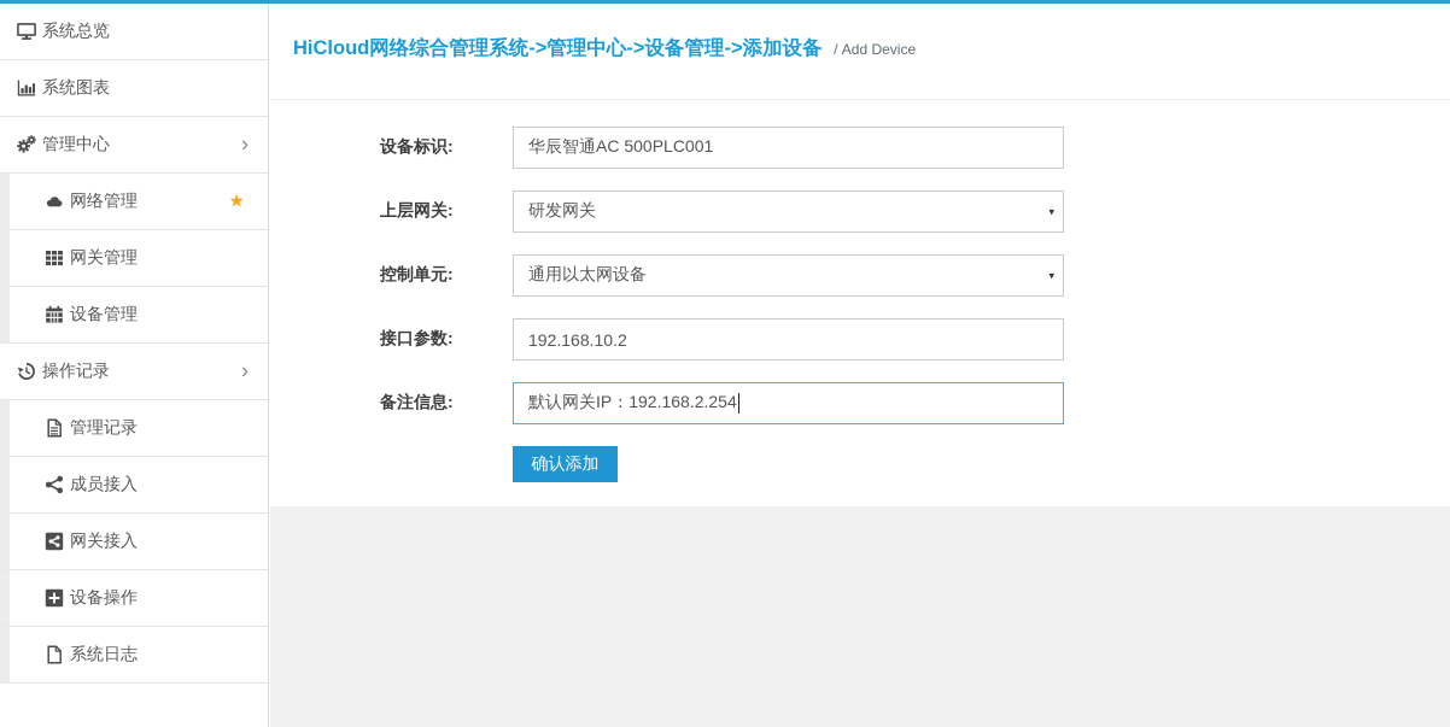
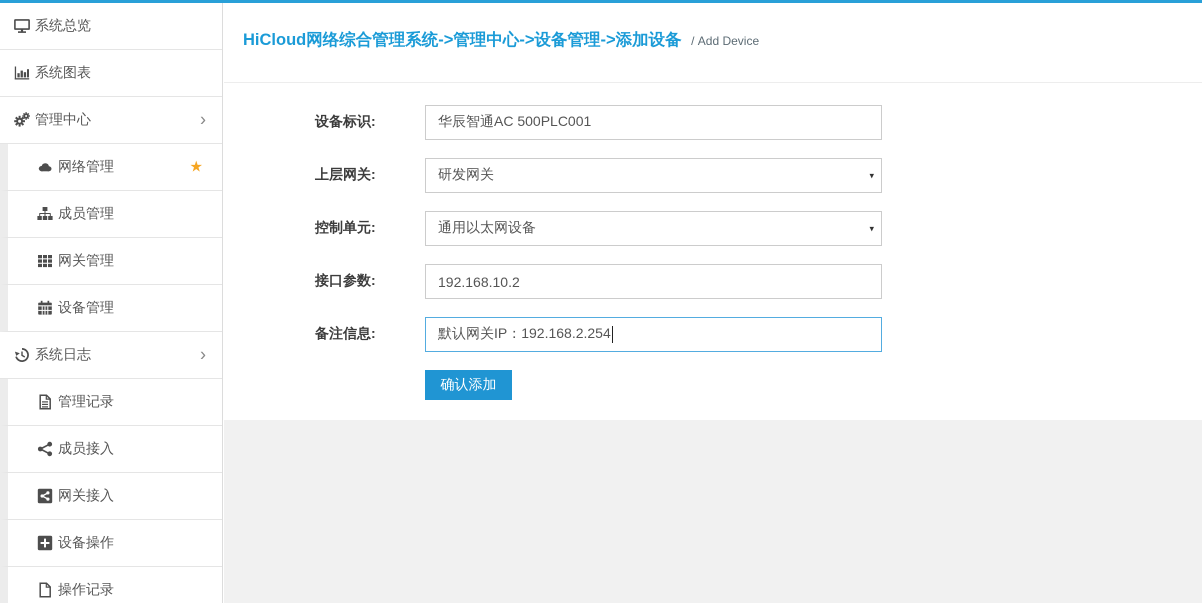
  系统总览
  系统图表
  管理中心
  ›
  网络管理
  ★
+ 成员管理
  网关管理
  设备管理
- 操作记录
+ 系统日志
  ›
  管理记录
  成员接入
  网关接入
  设备操作
- 系统日志
+ 操作记录
  HiCloud网络综合管理系统->管理中心->设备管理->添加设备 / Add Device
  设备标识:
  华辰智通AC 500PLC001
  上层网关:
  研发网关
  ▾
  控制单元:
  通用以太网设备
  ▾
  接口参数:
  192.168.10.2
  备注信息:
  默认网关IP：192.168.2.254
  确认添加
